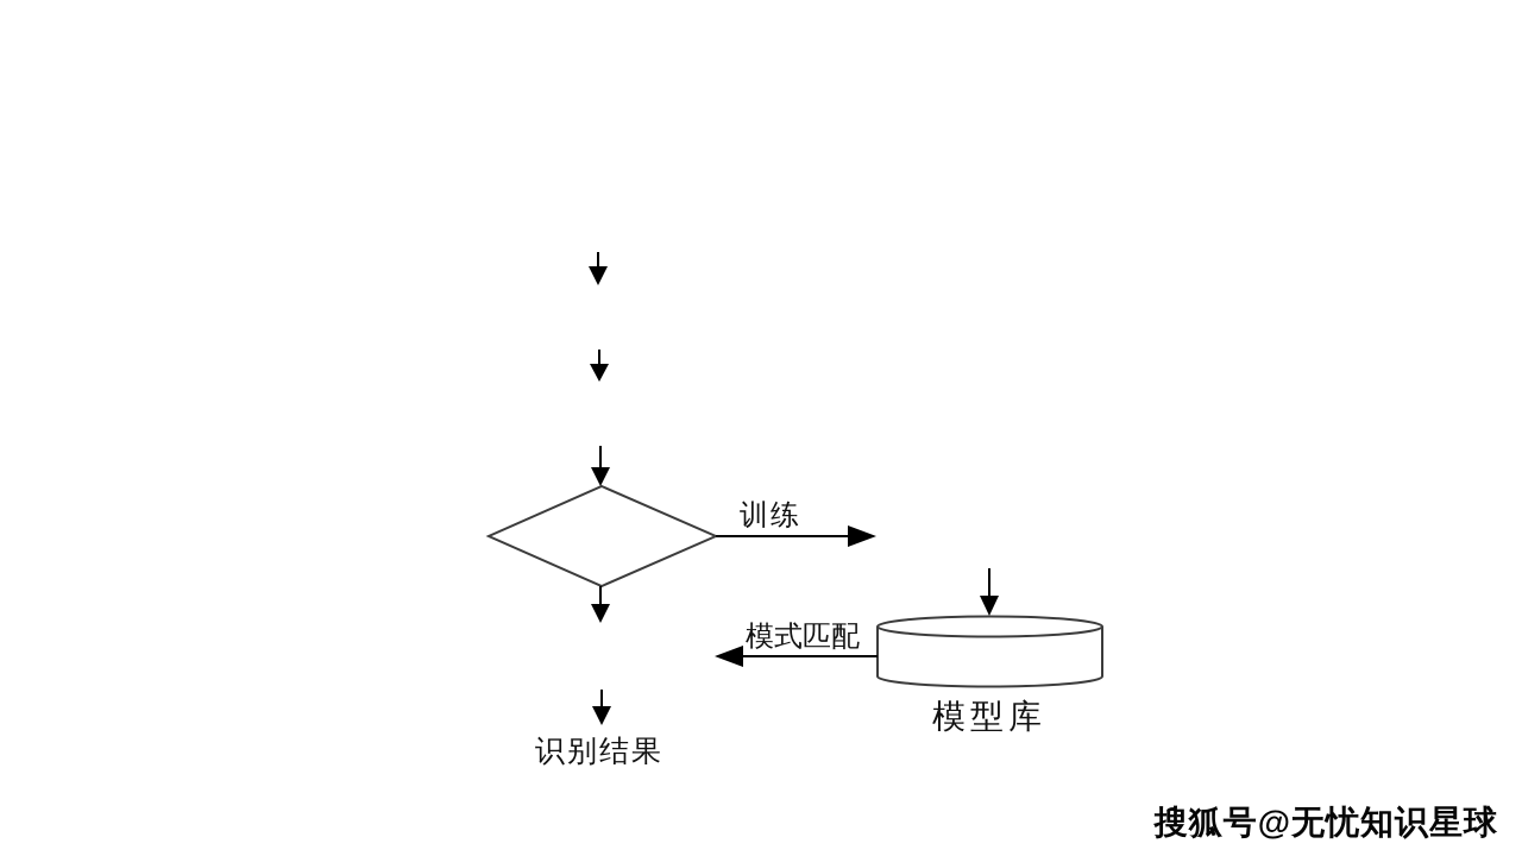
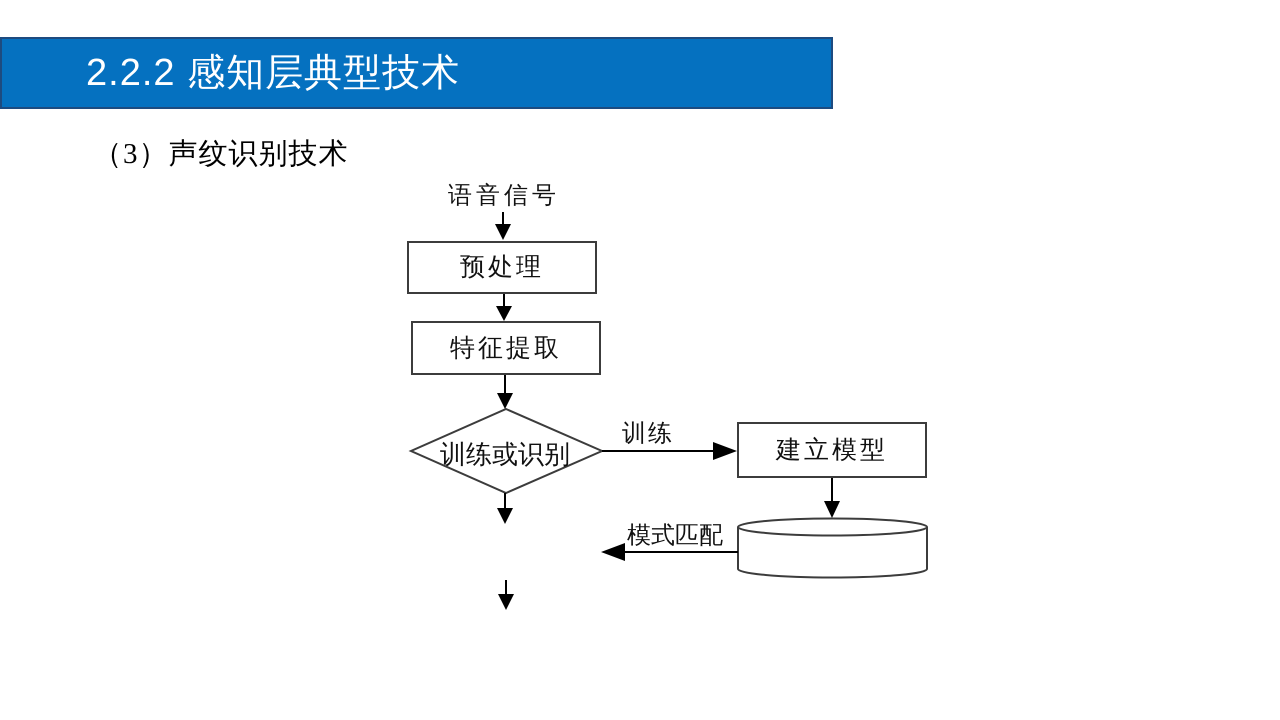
+ 2.2.2 感知层典型技术
+ （3）声纹识别技术
+ 语音信号
+ 预处理
+ 特征提取
+ 训练或识别
  训练
+ 建立模型
  模式匹配
- 模型库
- 识别结果
- 搜狐号@无忧知识星球
